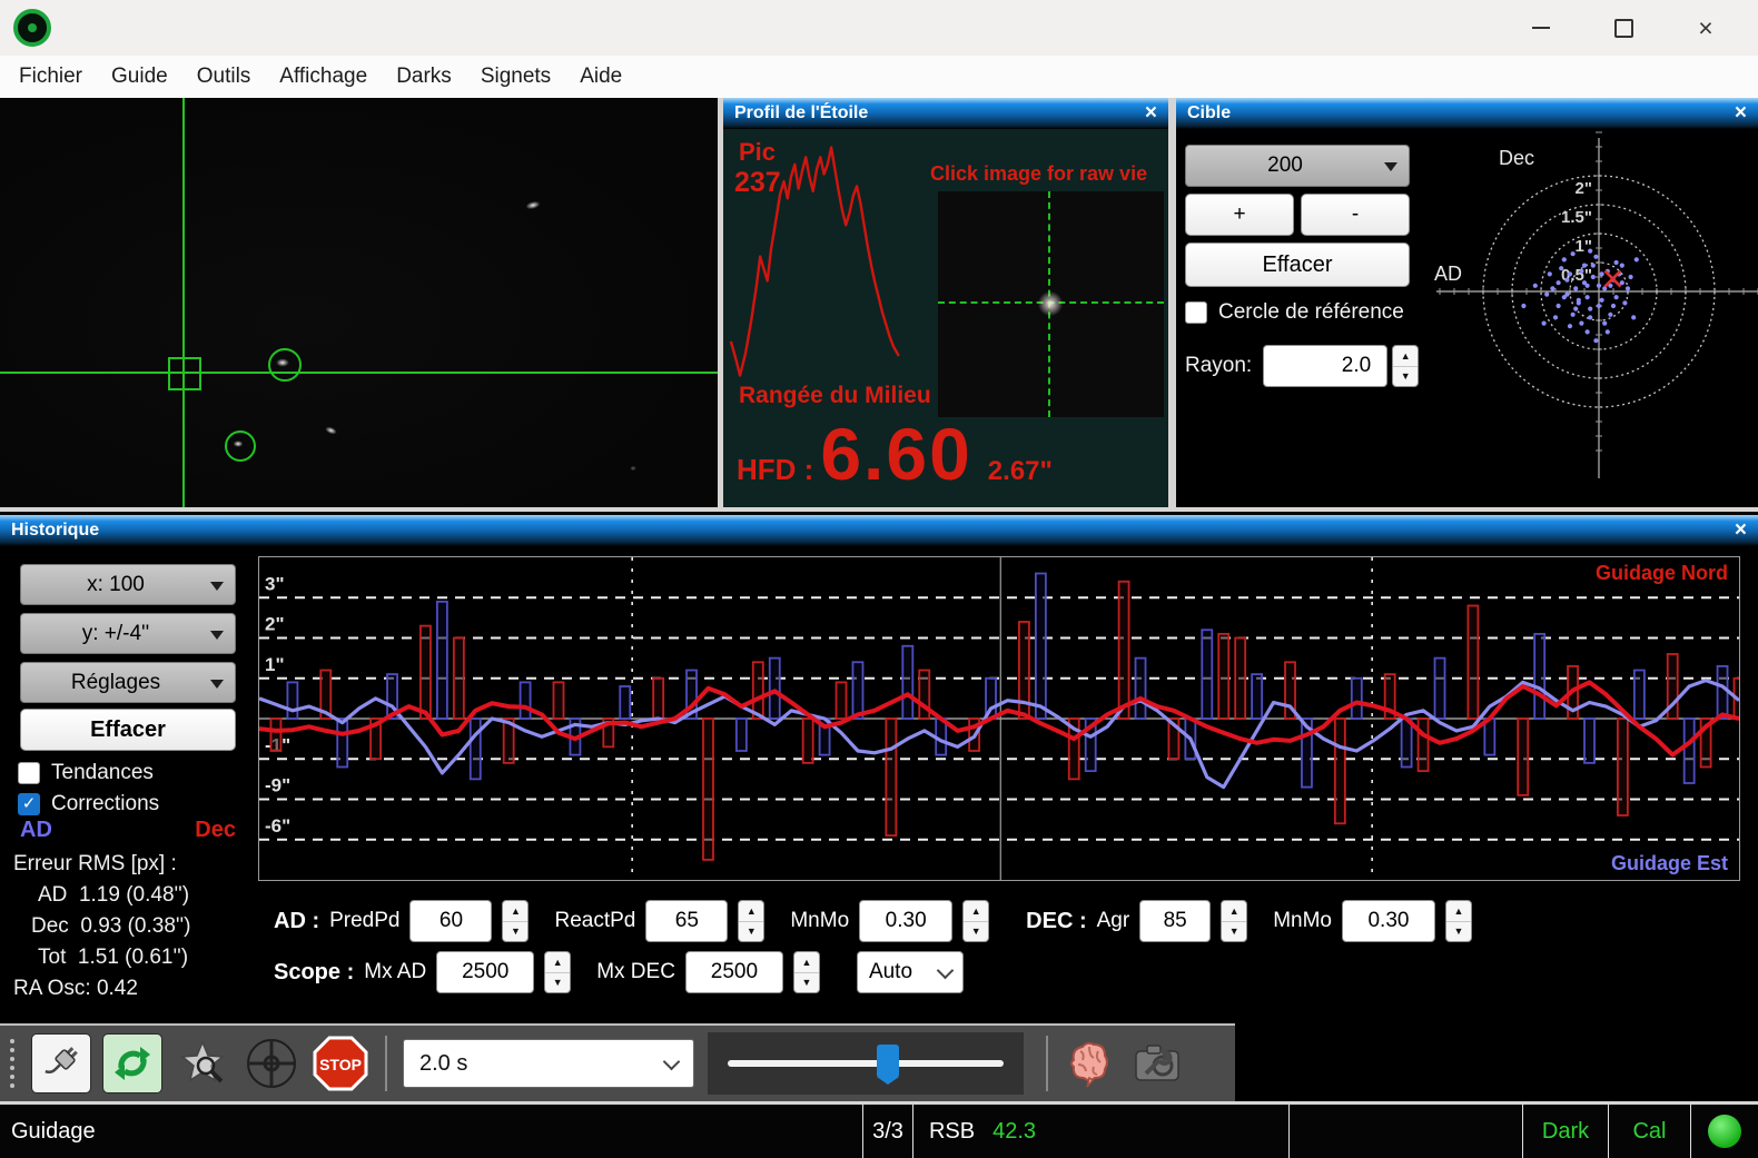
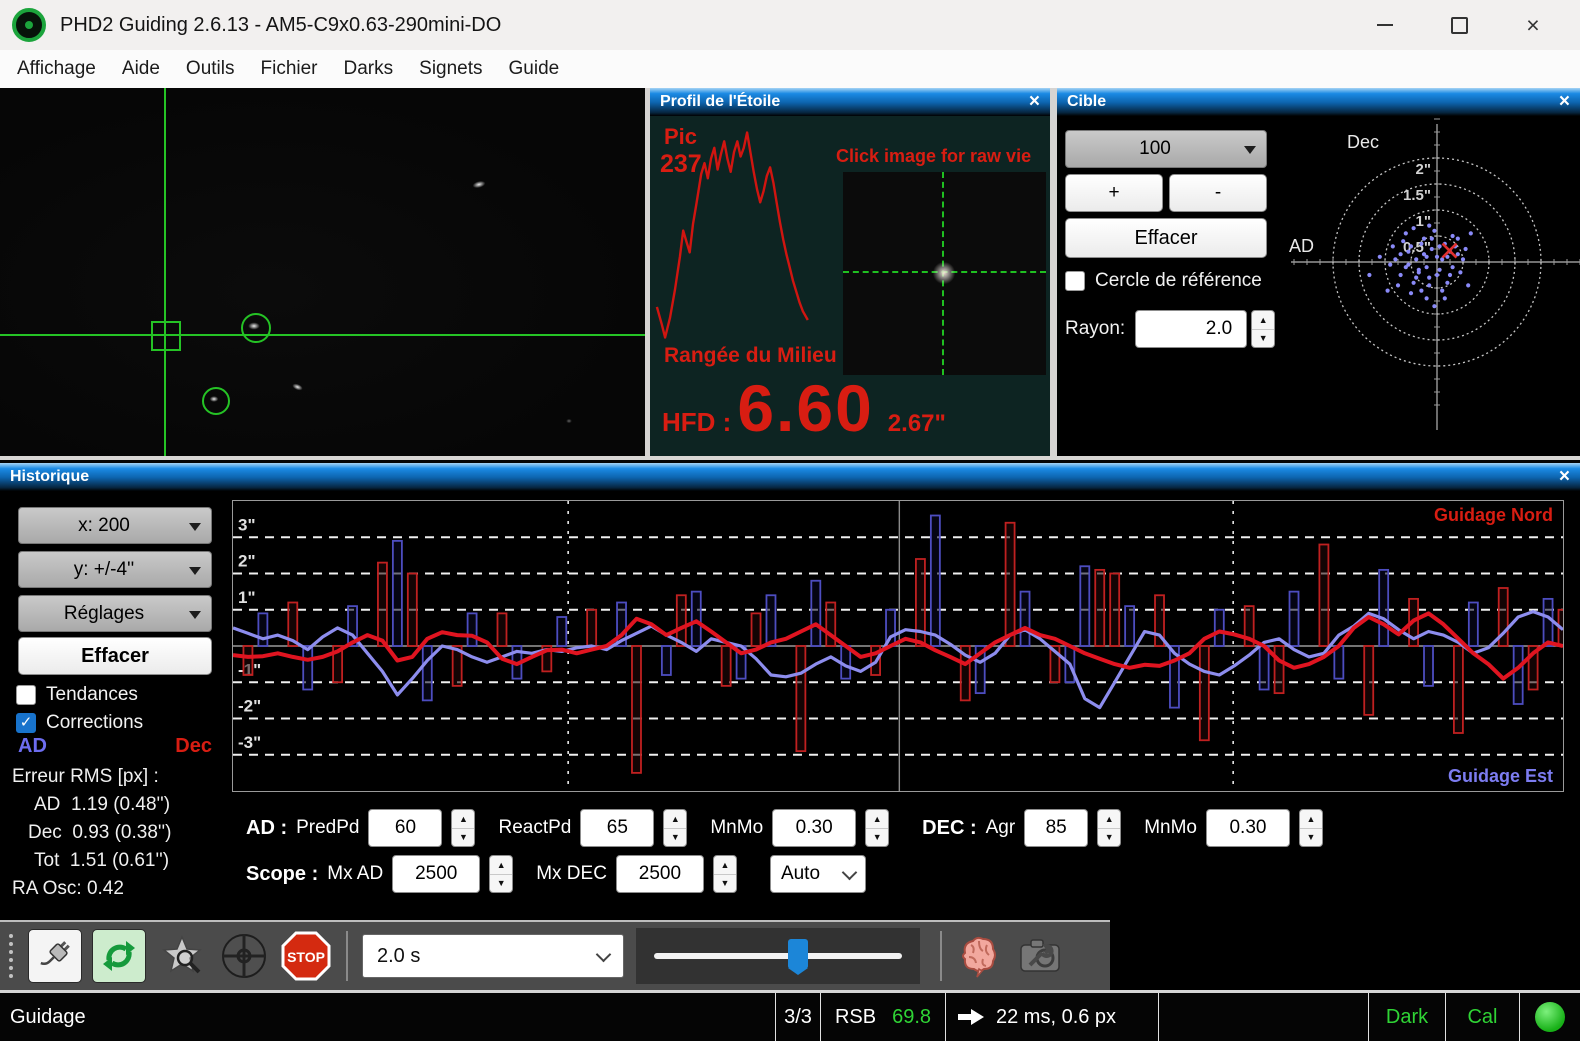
+ PHD2 Guiding 2.6.13 - AM5-C9x0.63-290mini-DO
  ×
- Fichier
+ Affichage
- Guide
+ Aide
  Outils
- Affichage
+ Fichier
  Darks
  Signets
- Aide
+ Guide
  Profil de l'Étoile
  ×
  Pic
  237
  Click image for raw vie
  Rangée du Milieu
  HFD :
  6.60
  2.67"
  Cible
  ×
- 200
+ 100
  +
  -
  Effacer
  Cercle de référence
  Rayon:
  2.0
  ▲
  ▼
  0.5"
  1"
  1.5"
  2"
  Dec
  AD
  Historique
  ×
- x: 100
+ x: 200
  y: +/-4''
  Réglages
  Effacer
  Tendances
  ✓
  Corrections
  AD
  Dec
  Erreur RMS [px] :
  AD 1.19 (0.48'')
  Dec 0.93 (0.38'')
  Tot 1.51 (0.61'')
  RA Osc: 0.42
  3"
  2"
  1"
  -1"
- -9"
+ -2"
- -6"
+ -3"
  Guidage Nord
  Guidage Est
  AD :
  PredPd
  60
  ▲
  ▼
  ReactPd
  65
  ▲
  ▼
  MnMo
  0.30
  ▲
  ▼
  DEC :
  Agr
  85
  ▲
  ▼
  MnMo
  0.30
  ▲
  ▼
  Scope :
  Mx AD
  2500
  ▲
  ▼
  Mx DEC
  2500
  ▲
  ▼
  Auto
  STOP
  2.0 s
  Guidage
  3/3
  RSB
- 42.3
+ 69.8
+ 22 ms, 0.6 px
  Dark
  Cal
